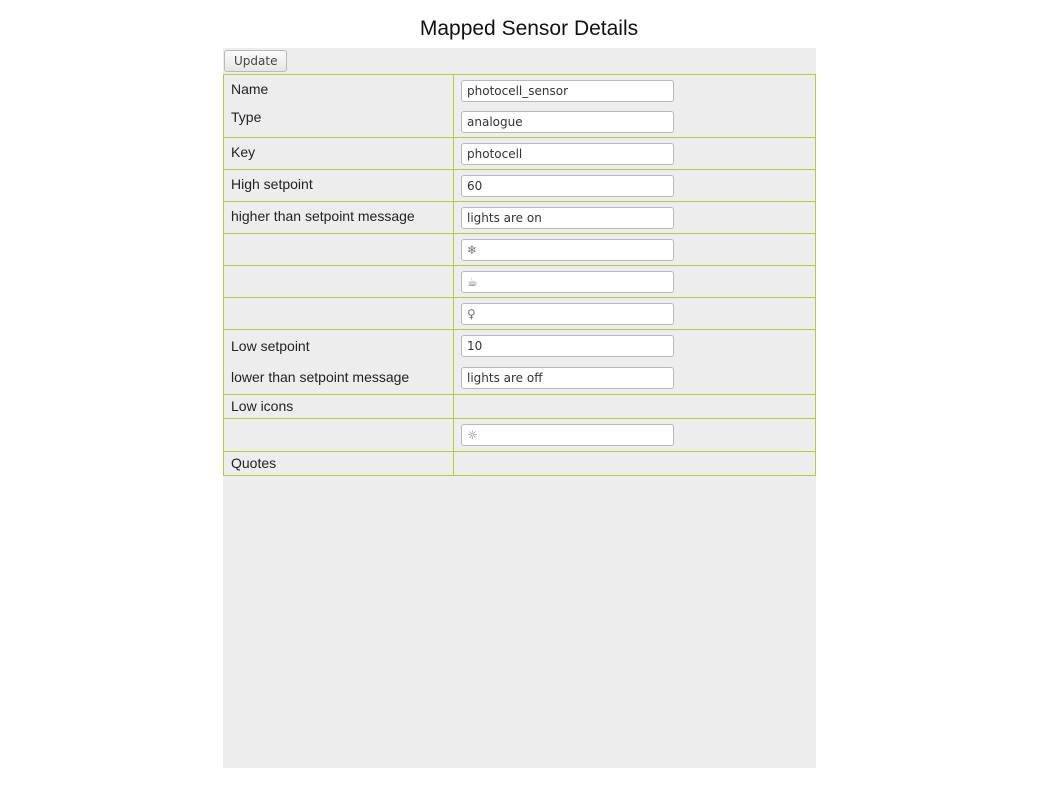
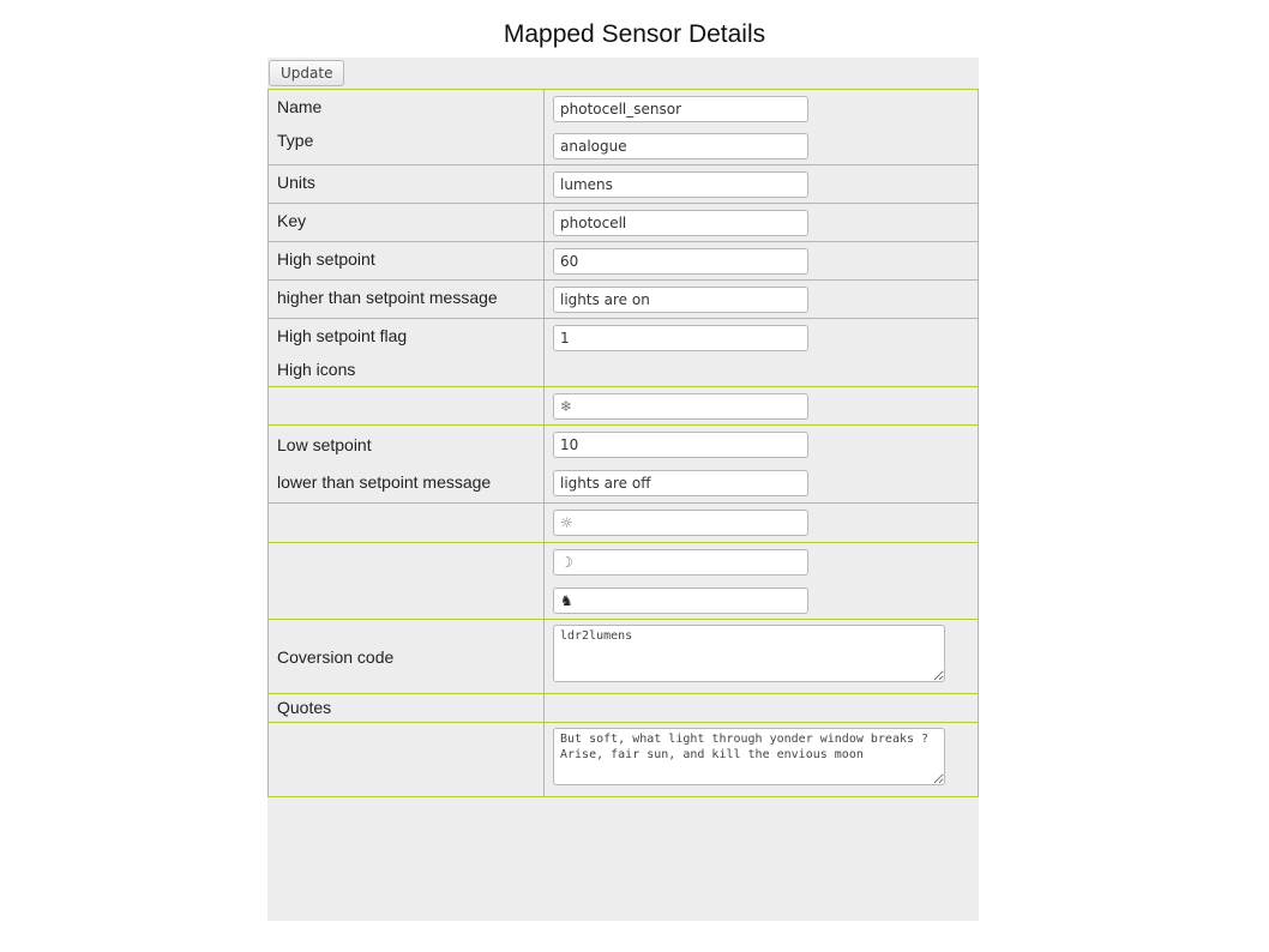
  Mapped Sensor Details
  Update
  Name Type	photocell_sensor analogue
+ Units	lumens
  Key	photocell
  High setpoint	60
  higher than setpoint message	lights are on
+ High setpoint flag High icons	1
  	❄
- 	☕
- 	♀
  Low setpoint lower than setpoint message	10 lights are off
- Low icons
  	☼
+ 	☽ ♞
+ Coversion code	ldr2lumens
  Quotes
+ 	But soft, what light through yonder window breaks ? Arise, fair sun, and kill the envious moon
